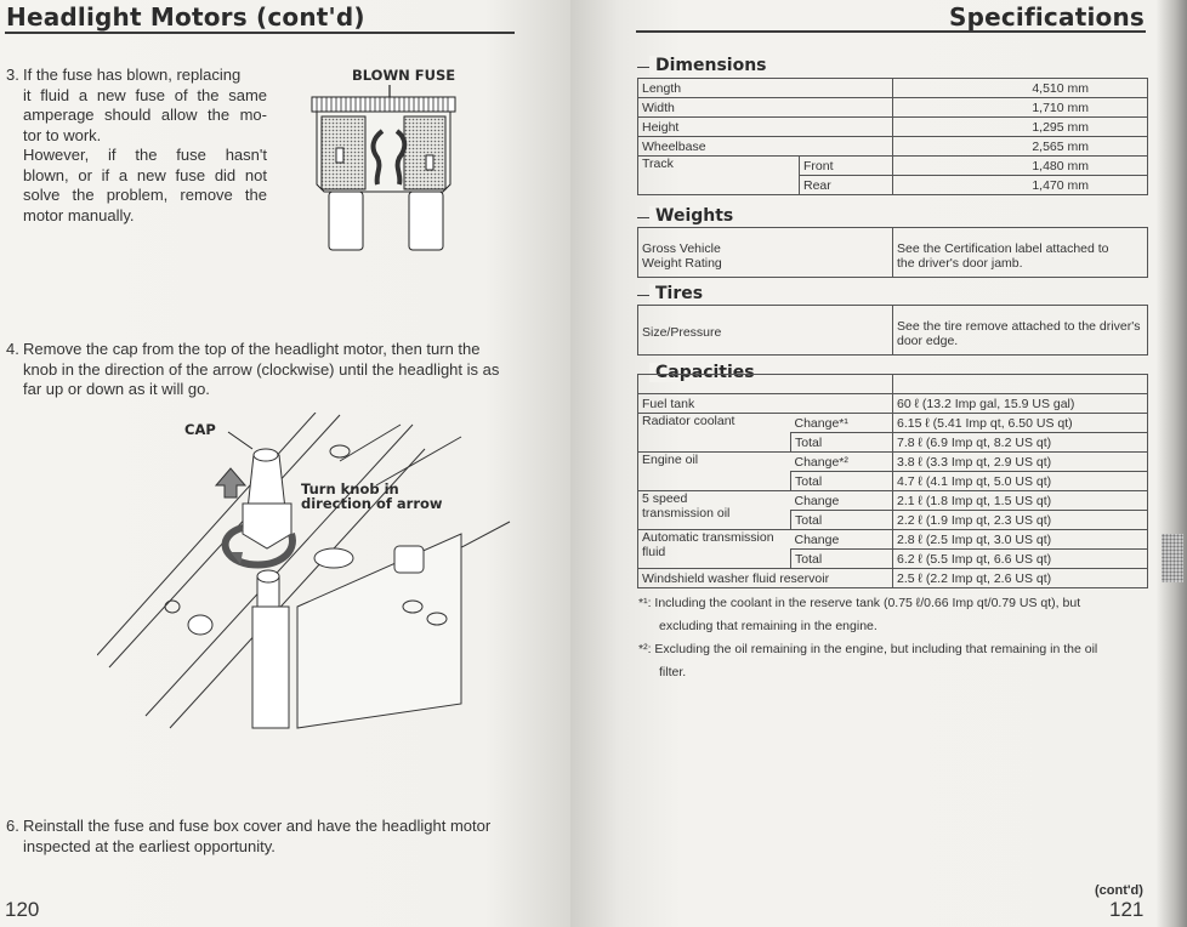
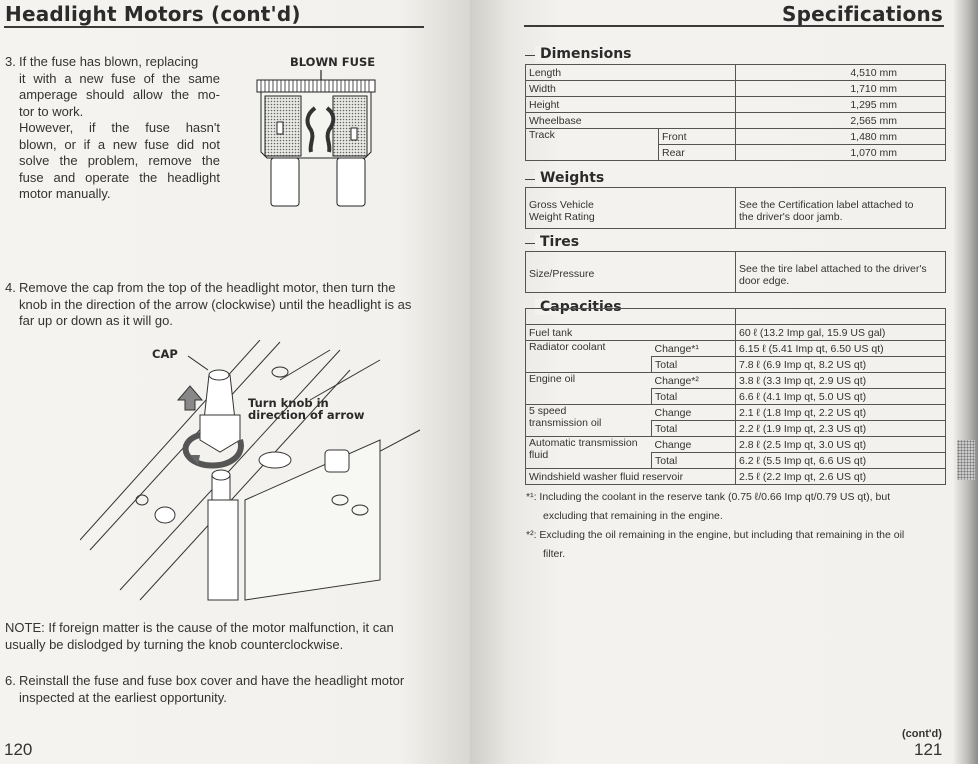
  Headlight Motors (cont'd)
  3.
  If the fuse has blown, replacing
- it fluid a new fuse of the same
+ it with a new fuse of the same
  amperage should allow the mo-
  tor to work.
  However, if the fuse hasn't
  blown, or if a new fuse did not
  solve the problem, remove the
+ fuse and operate the headlight
  motor manually.
  BLOWN FUSE
  4.
  Remove the cap from the top of the headlight motor, then turn the knob in the direction of the arrow (clockwise) until the headlight is as far up or down as it will go.
  CAP
  Turn knob in
  direction of arrow
+ NOTE: If foreign matter is the cause of the motor malfunction, it can usually be dislodged by turning the knob counterclockwise.
  6.
  Reinstall the fuse and fuse box cover and have the headlight motor inspected at the earliest opportunity.
  120
  Specifications
  Dimensions
  Length	4,510 mm
  Width	1,710 mm
  Height	1,295 mm
  Wheelbase	2,565 mm
  Track	Front	1,480 mm
- Rear	1,470 mm
+ Rear	1,070 mm
  Weights
  Gross Vehicle Weight Rating	See the Certification label attached to the driver's door jamb.
  Tires
- Size/Pressure	See the tire remove attached to the driver's door edge.
+ Size/Pressure	See the tire label attached to the driver's door edge.
  Capacities
  Fuel tank	60 ℓ (13.2 Imp gal, 15.9 US gal)
  Radiator coolant	Change*¹	6.15 ℓ (5.41 Imp qt, 6.50 US qt)
  Total	7.8 ℓ (6.9 Imp qt, 8.2 US qt)
  Engine oil	Change*²	3.8 ℓ (3.3 Imp qt, 2.9 US qt)
- Total	4.7 ℓ (4.1 Imp qt, 5.0 US qt)
+ Total	6.6 ℓ (4.1 Imp qt, 5.0 US qt)
- 5 speed transmission oil	Change	2.1 ℓ (1.8 Imp qt, 1.5 US qt)
+ 5 speed transmission oil	Change	2.1 ℓ (1.8 Imp qt, 2.2 US qt)
  Total	2.2 ℓ (1.9 Imp qt, 2.3 US qt)
  Automatic transmission fluid	Change	2.8 ℓ (2.5 Imp qt, 3.0 US qt)
  Total	6.2 ℓ (5.5 Imp qt, 6.6 US qt)
  Windshield washer fluid reservoir	2.5 ℓ (2.2 Imp qt, 2.6 US qt)
  *¹: Including the coolant in the reserve tank (0.75 ℓ/0.66 Imp qt/0.79 US qt), but
  excluding that remaining in the engine.
  *²: Excluding the oil remaining in the engine, but including that remaining in the oil
  filter.
  (cont'd)
  121
